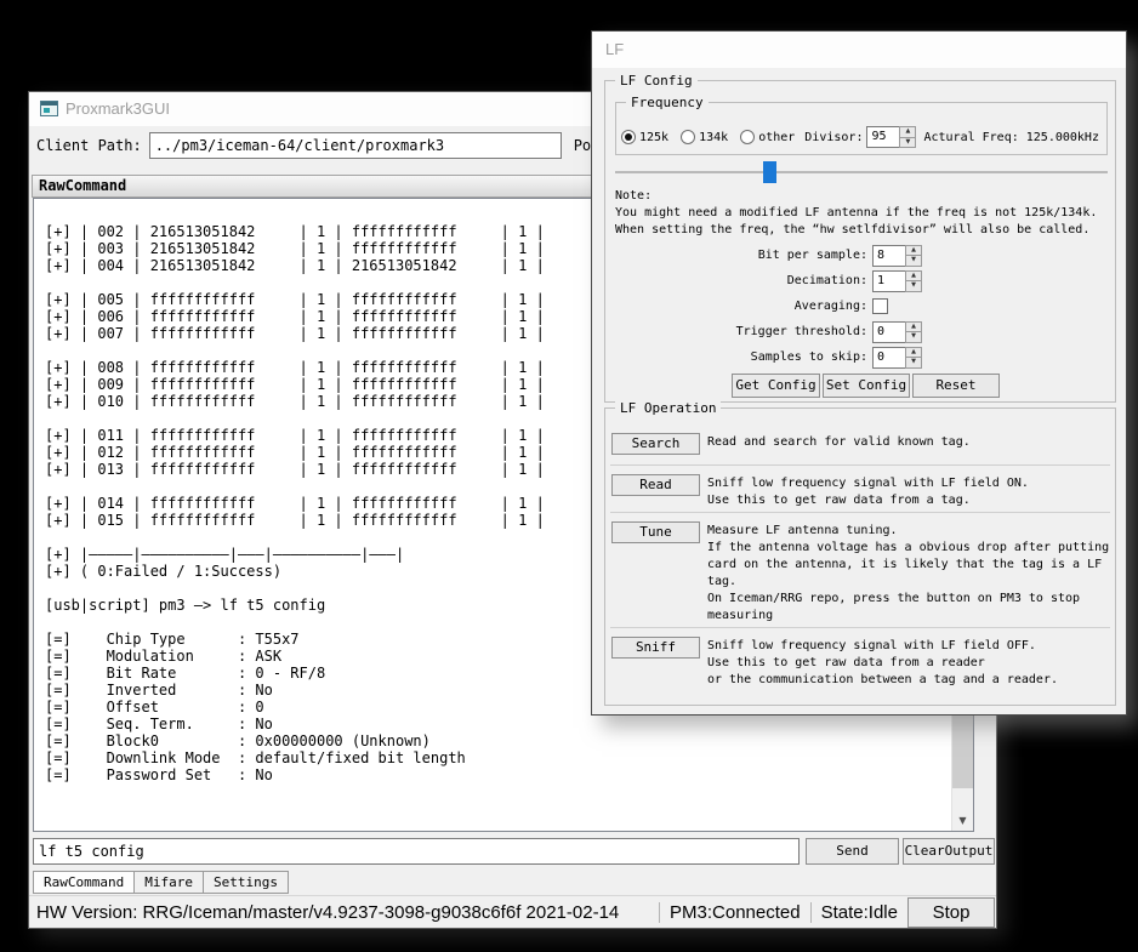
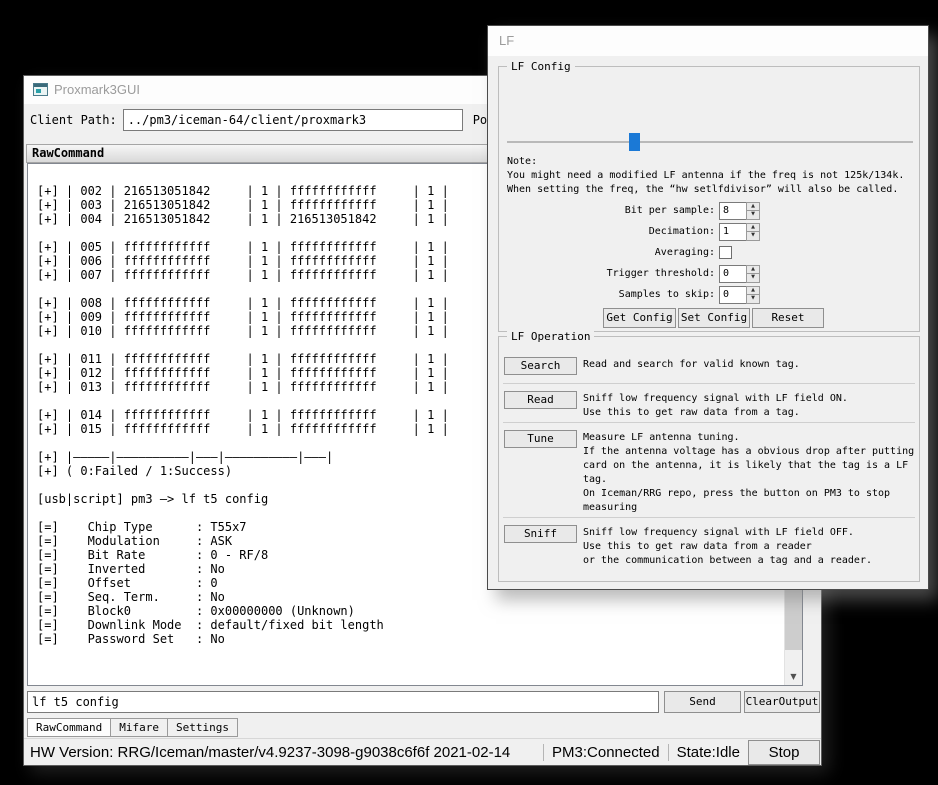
  Proxmark3GUI
  Client Path:
  ../pm3/iceman-64/client/proxmark3
  RawCommand
  [+] | 002 | 216513051842 | 1 | ffffffffffff | 1 |
  [+] | 003 | 216513051842 | 1 | ffffffffffff | 1 |
  [+] | 004 | 216513051842 | 1 | 216513051842 | 1 |
  [+] | 005 | ffffffffffff | 1 | ffffffffffff | 1 |
  [+] | 006 | ffffffffffff | 1 | ffffffffffff | 1 |
  [+] | 007 | ffffffffffff | 1 | ffffffffffff | 1 |
  [+] | 008 | ffffffffffff | 1 | ffffffffffff | 1 |
  [+] | 009 | ffffffffffff | 1 | ffffffffffff | 1 |
  [+] | 010 | ffffffffffff | 1 | ffffffffffff | 1 |
  [+] | 011 | ffffffffffff | 1 | ffffffffffff | 1 |
  [+] | 012 | ffffffffffff | 1 | ffffffffffff | 1 |
  [+] | 013 | ffffffffffff | 1 | ffffffffffff | 1 |
  [+] | 014 | ffffffffffff | 1 | ffffffffffff | 1 |
  [+] | 015 | ffffffffffff | 1 | ffffffffffff | 1 |
  [+] |—————|——————————|———|——————————|———|
  [+] ( 0:Failed / 1:Success)
  [usb|script] pm3 —> lf t5 config
  [=] Chip Type : T55x7
  [=] Modulation : ASK
  [=] Bit Rate : 0 - RF/8
  [=] Inverted : No
  [=] Offset : 0
  [=] Seq. Term. : No
  [=] Block0 : 0x00000000 (Unknown)
  [=] Downlink Mode : default/fixed bit length
  [=] Password Set : No
  ▼
  lf t5 config
  Send
  ClearOutput
  RawCommand
  Mifare
  Settings
  HW Version: RRG/Iceman/master/v4.9237-3098-g9038c6f6f 2021-02-14
  PM3:Connected
  State:Idle
  Stop
  LF
  LF Config
- Frequency
- 125k
- 134k
- other
- Divisor:
- 95
- Actural Freq: 125.000kHz
  Note:
  You might need a modified LF antenna if the freq is not 125k/134k.
  When setting the freq, the “hw setlfdivisor” will also be called.
  Bit per sample:
  8
  Decimation:
  1
  Averaging:
  Trigger threshold:
  0
  Samples to skip:
  0
  Get Config
  Set Config
  Reset
  LF Operation
  Search
  Read and search for valid known tag.
  Read
  Sniff low frequency signal with LF field ON.
  Use this to get raw data from a tag.
  Tune
  Measure LF antenna tuning.
  If the antenna voltage has a obvious drop after putting
  card on the antenna, it is likely that the tag is a LF
  tag.
  On Iceman/RRG repo, press the button on PM3 to stop
  measuring
  Sniff
  Sniff low frequency signal with LF field OFF.
  Use this to get raw data from a reader
  or the communication between a tag and a reader.
